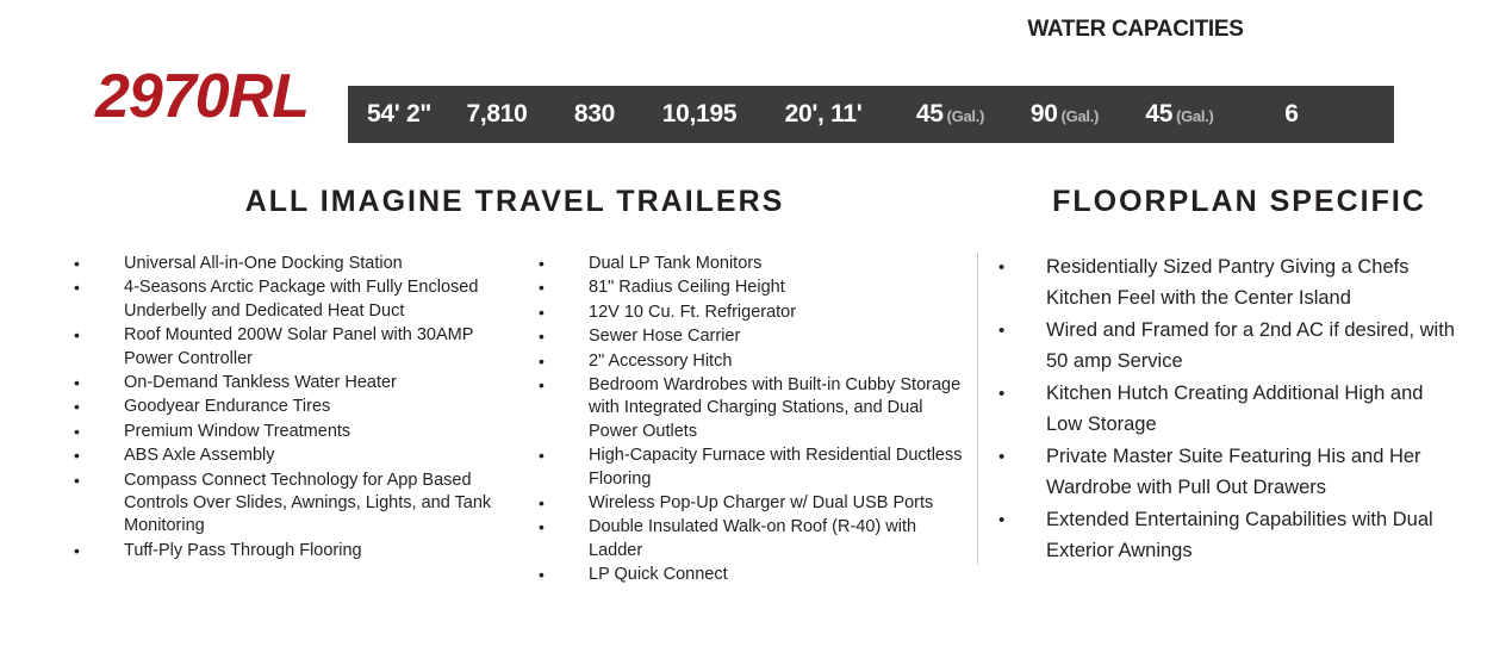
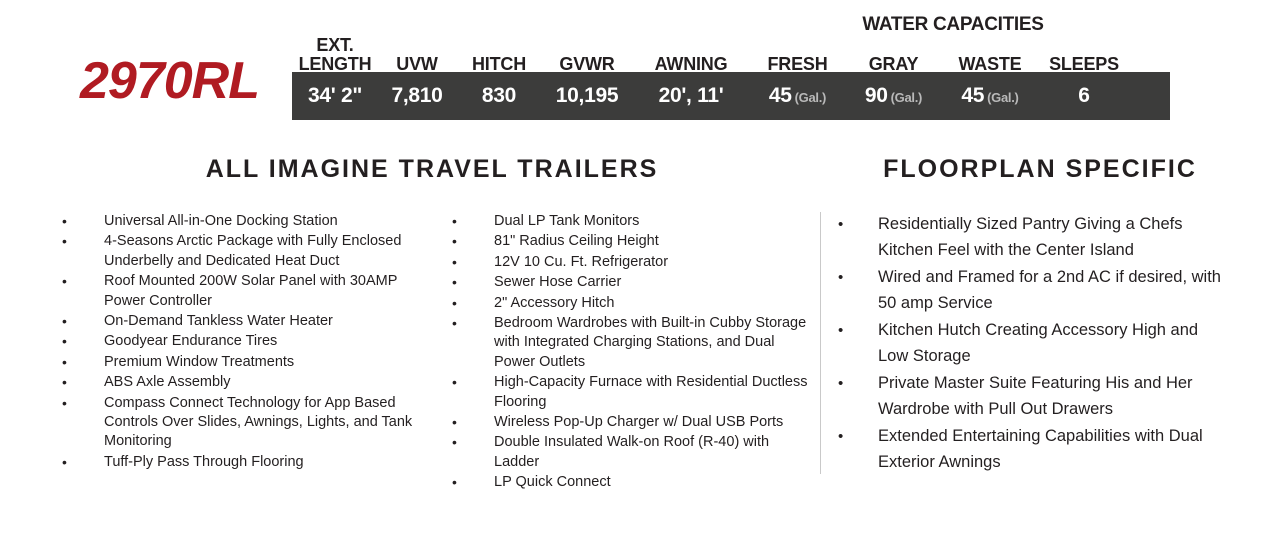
  2970RL
  WATER CAPACITIES
+ EXT.
+ LENGTH
+ UVW
+ HITCH
+ GVWR
+ AWNING
+ FRESH
+ GRAY
+ WASTE
+ SLEEPS
- 54' 2"
+ 34' 2"
  7,810
  830
  10,195
  20', 11'
  45 (Gal.)
  90 (Gal.)
  45 (Gal.)
  6
  ALL IMAGINE TRAVEL TRAILERS
  FLOORPLAN SPECIFIC
  •
  Universal All-in-One Docking Station
  •
  4-Seasons Arctic Package with Fully Enclosed Underbelly and Dedicated Heat Duct
  •
  Roof Mounted 200W Solar Panel with 30AMP Power Controller
  •
  On-Demand Tankless Water Heater
  •
  Goodyear Endurance Tires
  •
  Premium Window Treatments
  •
  ABS Axle Assembly
  •
  Compass Connect Technology for App Based Controls Over Slides, Awnings, Lights, and Tank Monitoring
  •
  Tuff-Ply Pass Through Flooring
  •
  Dual LP Tank Monitors
  •
  81" Radius Ceiling Height
  •
  12V 10 Cu. Ft. Refrigerator
  •
  Sewer Hose Carrier
  •
  2" Accessory Hitch
  •
  Bedroom Wardrobes with Built-in Cubby Storage with Integrated Charging Stations, and Dual Power Outlets
  •
  High-Capacity Furnace with Residential Ductless Flooring
  •
  Wireless Pop-Up Charger w/ Dual USB Ports
  •
  Double Insulated Walk-on Roof (R-40) with Ladder
  •
  LP Quick Connect
  •
  Residentially Sized Pantry Giving a Chefs Kitchen Feel with the Center Island
  •
  Wired and Framed for a 2nd AC if desired, with 50 amp Service
  •
- Kitchen Hutch Creating Additional High and Low Storage
+ Kitchen Hutch Creating Accessory High and Low Storage
  •
  Private Master Suite Featuring His and Her Wardrobe with Pull Out Drawers
  •
  Extended Entertaining Capabilities with Dual Exterior Awnings
